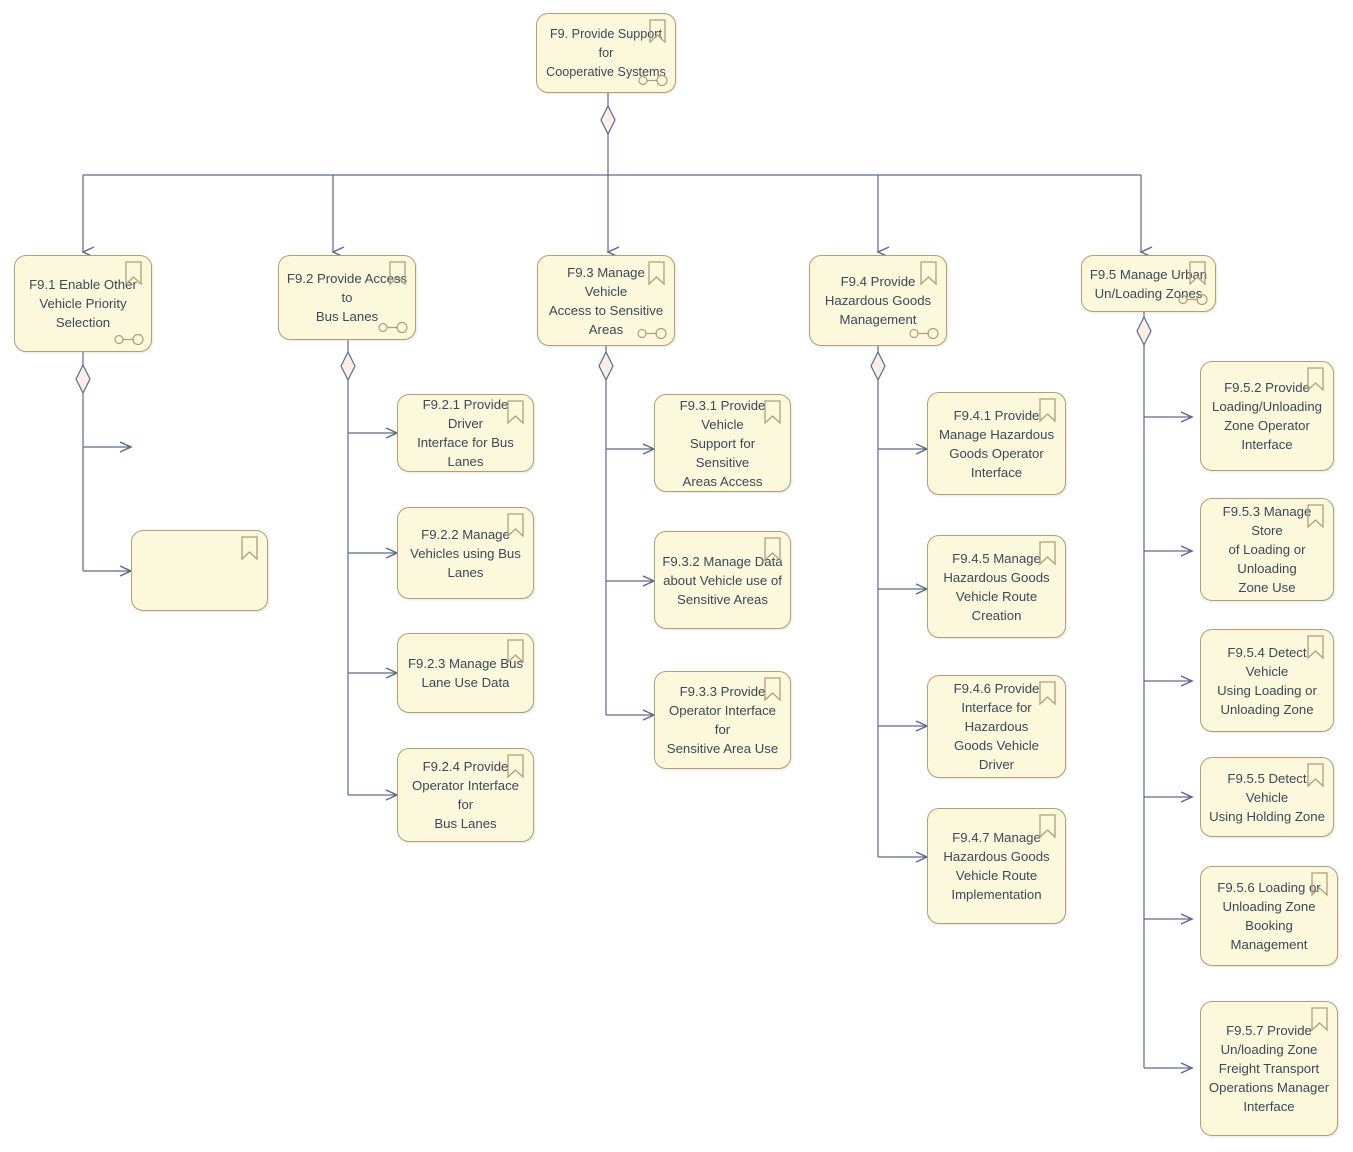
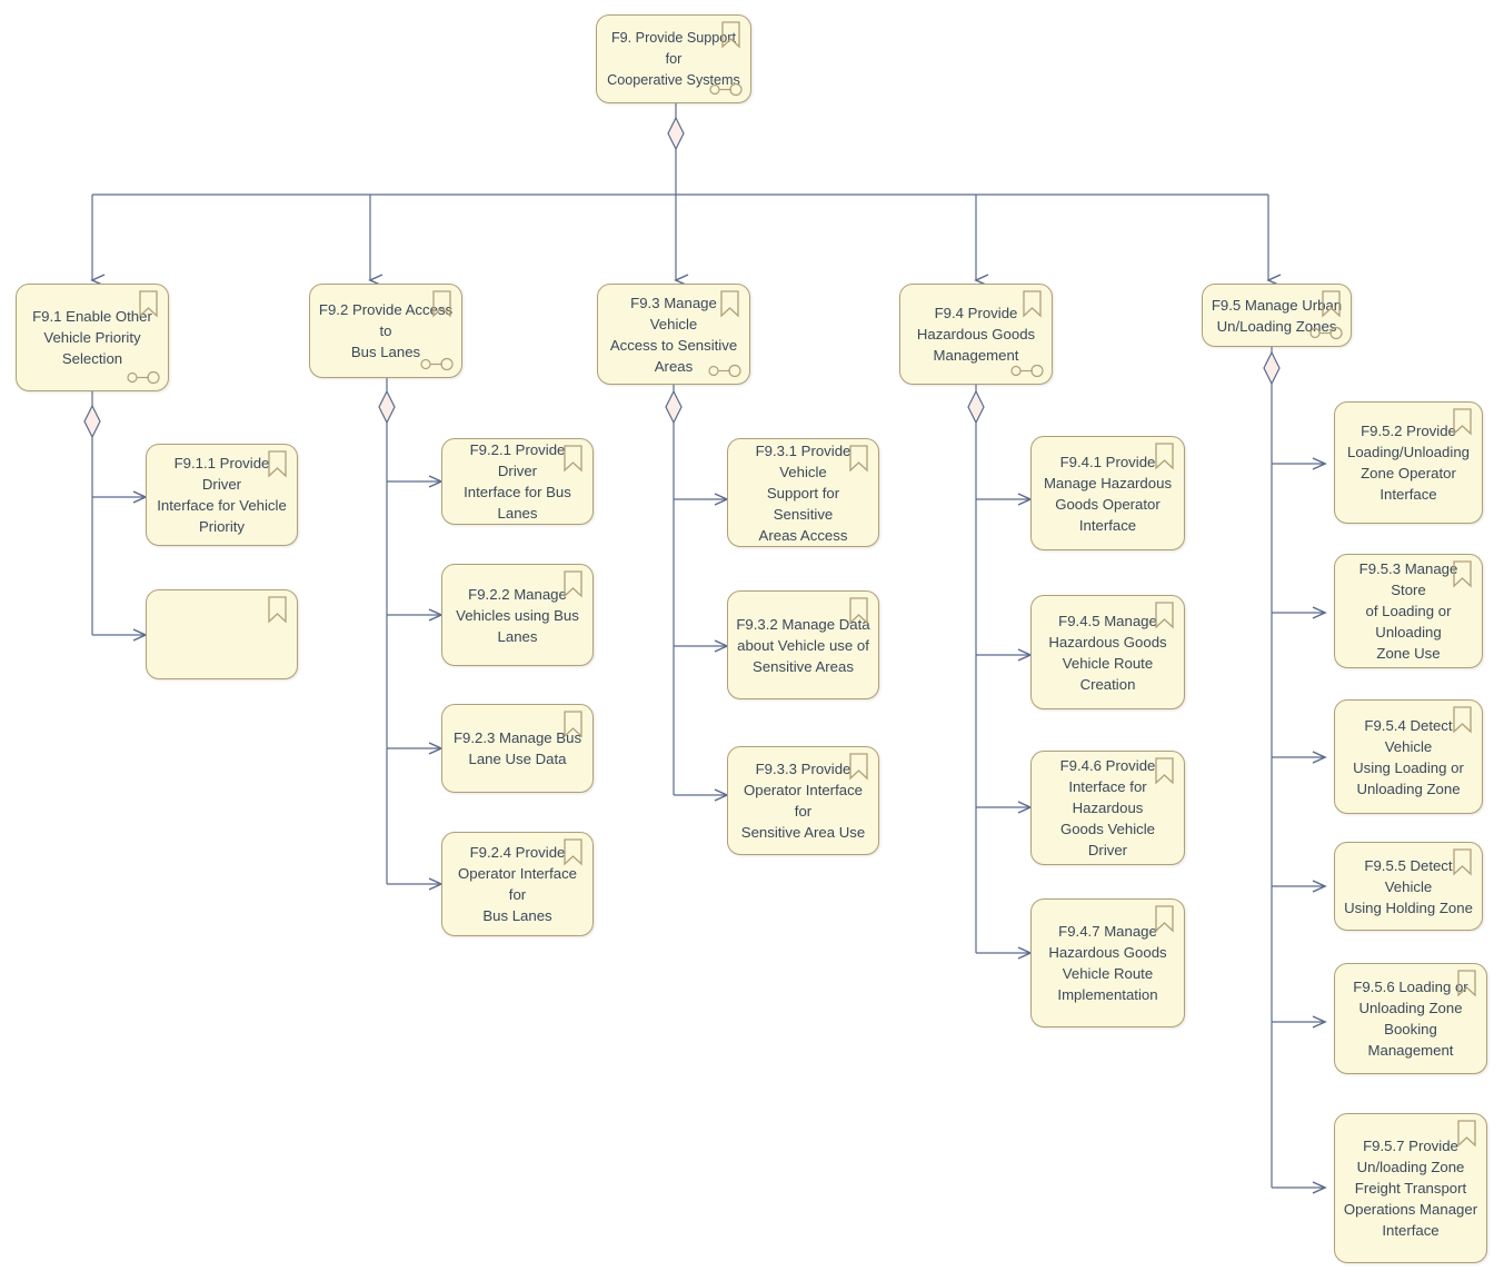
  F9. Provide Support for
  Cooperative Systems
  F9.1 Enable Other
  Vehicle Priority
  Selection
  F9.2 Provide Accss to
  Bus Lanes
  F9.3 Manage Vehicle
  Access to Sensitive
  Areas
  F9.4 Provide
  Hazardous Goods
  Management
  F9.5 Manage Urban
  Un/Loading Zones
+ F9.1.1 Provide Driver
+ Interface for Vehicle
+ Priority
  F9.2.1 Provide Driver
  Interface for Bus Lanes
  F9.2.2 Manage
  Vehicles using Bus
  Lanes
  F9.2.3 Manage Bus
  Lane Use Data
  F9.2.4 Provide
  Operator Interface for
  Bus Lanes
  F9.3.1 Provide Vehicle
  Support for Sensitive
  Areas Access
  F9.3.2 Manage Data
  about Vehicle use of
  Sensitive Areas
  F9.3.3 Provide
  Operator Interface for
  Sensitive Area Use
  F9.4.1 Provide
  Manage Hazardous
  Goods Operator
  Interface
  F9.4.5 Manage
  Hazardous Goods
  Vehicle Route Creation
  F9.4.6 Provide
  Interface for Hazardous
  Goods Vehicle Driver
  F9.4.7 Manage
  Hazardous Goods
  Vehicle Route
  Implementation
  F9.5.2 Provide
  Loading/Unloading
  Zone Operator
  Interface
  F9.5.3 Manag Store
  of Loading or Unloading
  Zone Use
  F9.5.4 Detect Vehicle
  Using Loading or
  Unloading Zone
  F9.5.5 Detect Vehicle
  Using Holding Zone
  F9.5.6 Loadingr
  Unloading Zone
  Booking Management
  F9.5.7 Provide
  Un/loading Zone
  Freight Transport
  Operations Manager
  Interface
